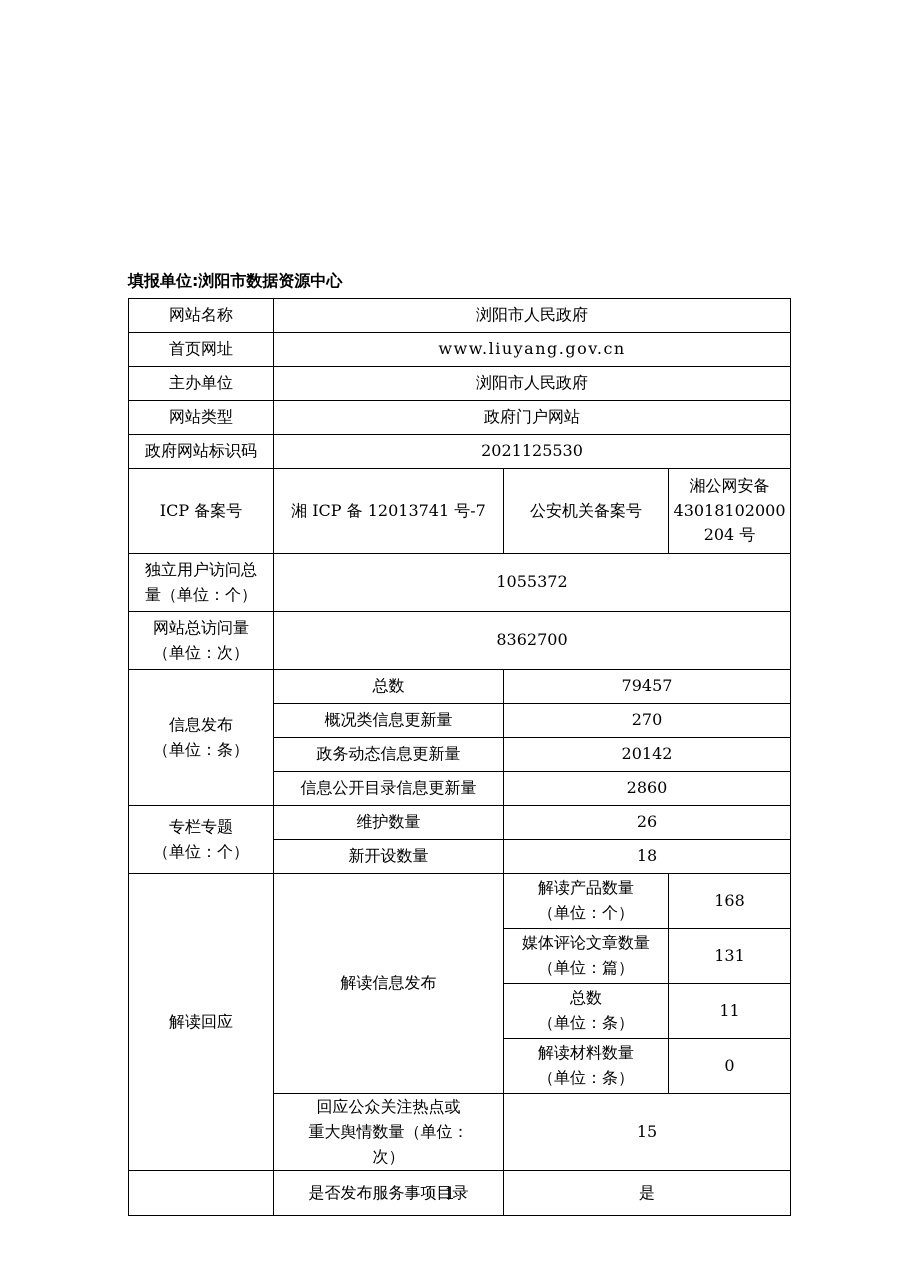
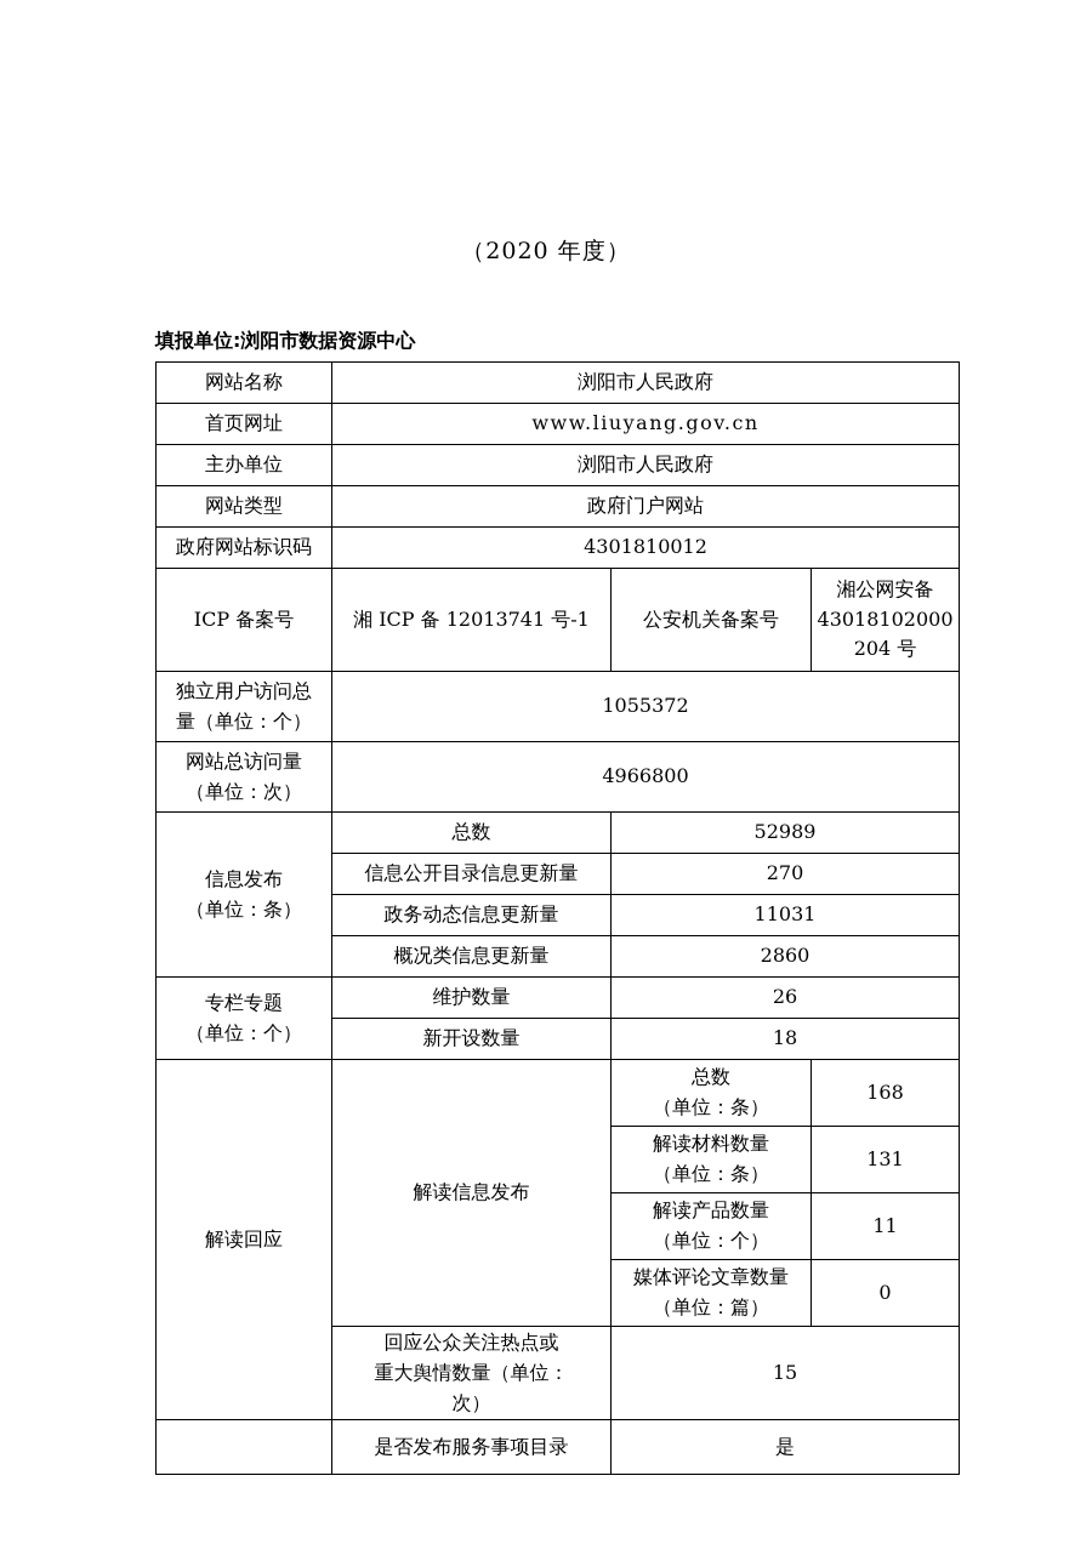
+ （2020 年度）
  填报单位:浏阳市数据资源中心
  网站名称	浏阳市人民政府
  首页网址	www.liuyang.gov.cn
  主办单位	浏阳市人民政府
  网站类型	政府门户网站
- 政府网站标识码	2021125530
+ 政府网站标识码	4301810012
- ICP 备案号	湘 ICP 备 12013741 号-7	公安机关备案号	湘公网安备 43018102000 204 号
+ ICP 备案号	湘 ICP 备 12013741 号-1	公安机关备案号	湘公网安备 43018102000 204 号
  独立用户访问总 量（单位：个）	1055372
- 网站总访问量 （单位：次）	8362700
+ 网站总访问量 （单位：次）	4966800
- 信息发布 （单位：条）	总数	79457
+ 信息发布 （单位：条）	总数	52989
- 概况类信息更新量	270
+ 信息公开目录信息更新量	270
- 政务动态信息更新量	20142
+ 政务动态信息更新量	11031
- 信息公开目录信息更新量	2860
+ 概况类信息更新量	2860
  专栏专题 （单位：个）	维护数量	26
  新开设数量	18
- 解读回应	解读信息发布	解读产品数量 （单位：个）	168
+ 解读回应	解读信息发布	总数 （单位：条）	168
- 媒体评论文章数量 （单位：篇）	131
+ 解读材料数量 （单位：条）	131
- 总数 （单位：条）	11
+ 解读产品数量 （单位：个）	11
- 解读材料数量 （单位：条）	0
+ 媒体评论文章数量 （单位：篇）	0
  回应公众关注热点或 重大舆情数量（单位： 次）	15
  	是否发布服务事项目录	是
- 1
